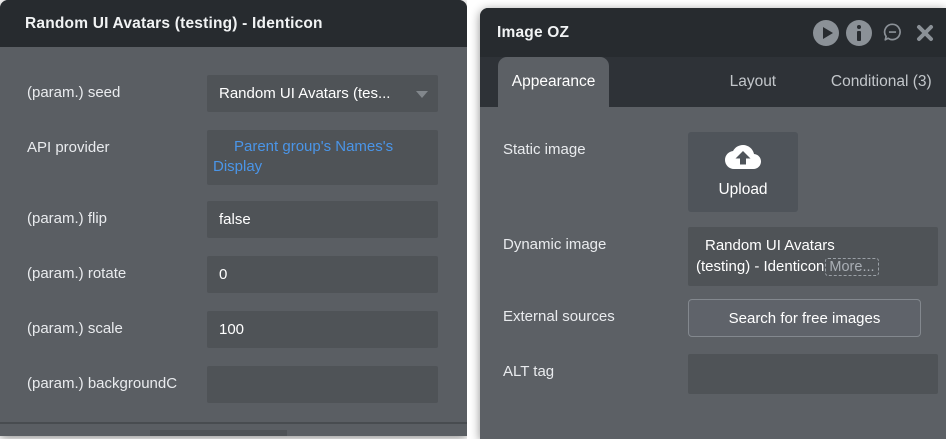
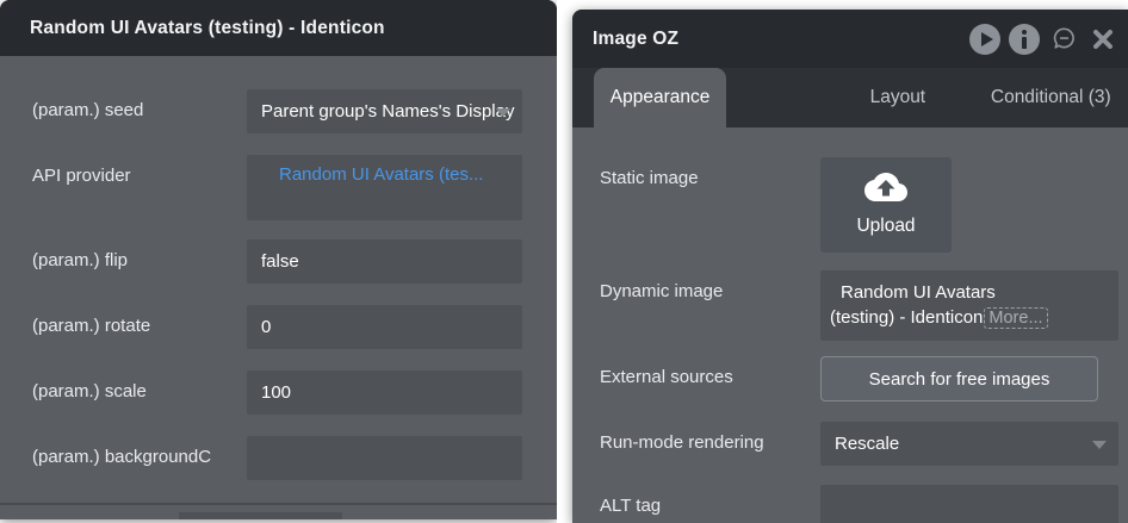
  Random UI Avatars (testing) - Identicon
  (param.) seed
- Random UI Avatars (tes...
+ Parent group's Names's Display
  API provider
- Parent group's Names's Display
+ Random UI Avatars (tes...
  (param.) flip
  false
  (param.) rotate
  0
  (param.) scale
  100
  (param.) backgroundC
  Image OZ
  Appearance
  Layout
  Conditional (3)
  Static image
  Upload
  Dynamic image
  Random UI Avatars
  (testing) - Identicon More...
  External sources
  Search for free images
+ Run-mode rendering
+ Rescale
  ALT tag
